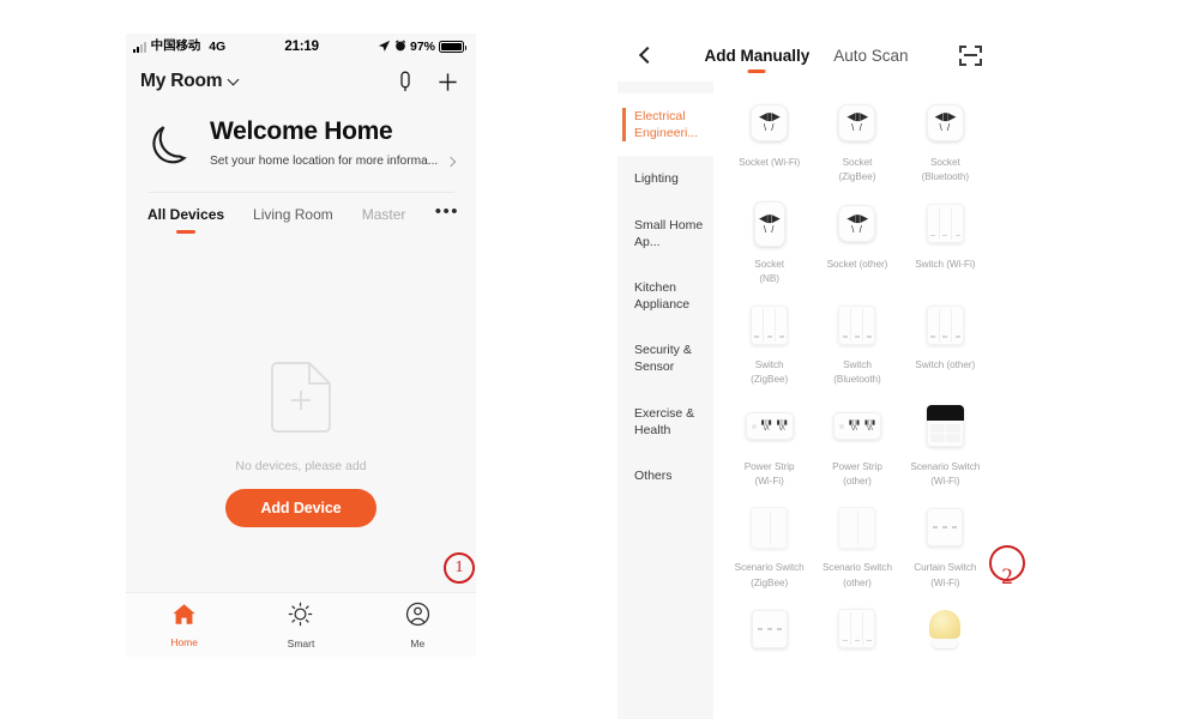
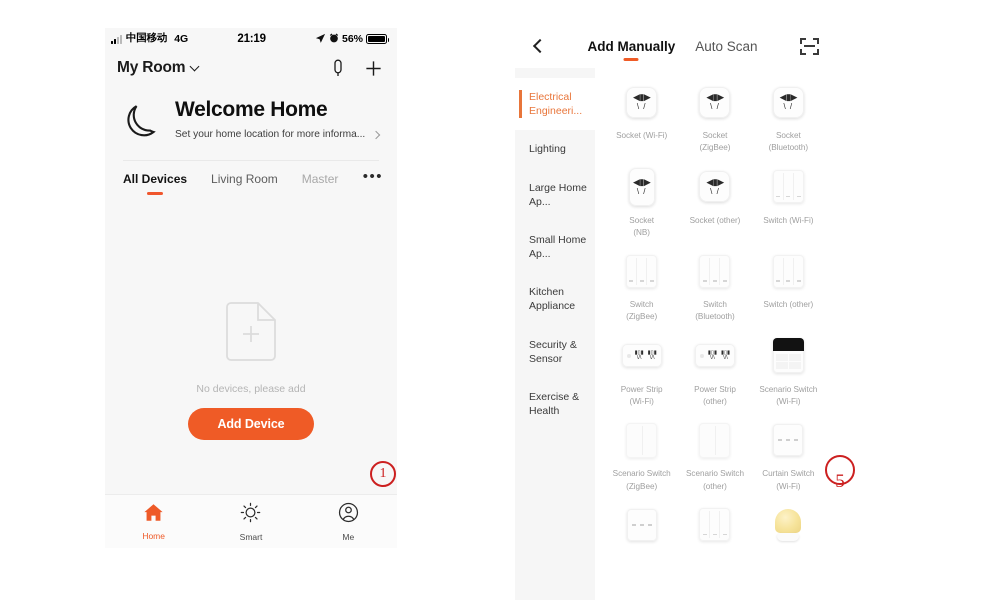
  中国移动
  4G
  21:19
- 97%
+ 56%
  My Room
  Welcome Home
  Set your home location for more informa...
  All Devices
  Living Room
  •••
  No devices, please add
  Add Device
  Home
  Smart
  Me
  Add Manually
  Auto Scan
  Electrical Engineeri...
  Lighting
+ Large Home Ap...
  Small Home Ap...
  Kitchen Appliance
  Security & Sensor
  Exercise & Health
- Others
  ◀▮▶
  \ /
  Socket (Wi-Fi)
  ◀▮▶
  \ /
  Socket
  (ZigBee)
  ◀▮▶
  \ /
  Socket
  (Bluetooth)
  ◀▮▶
  \ /
  Socket
  (NB)
  ◀▮▶
  \ /
  Socket (other)
  Switch (Wi-Fi)
  Switch
  (ZigBee)
  Switch
  (Bluetooth)
  Switch (other)
  Power Strip
  (Wi-Fi)
  Power Strip
  (other)
  Scenario Switch
  (Wi-Fi)
  Scenario Switch
  (ZigBee)
  Scenario Switch
  (other)
  Curtain Switch
  (Wi-Fi)
  1
- 2
+ 5
